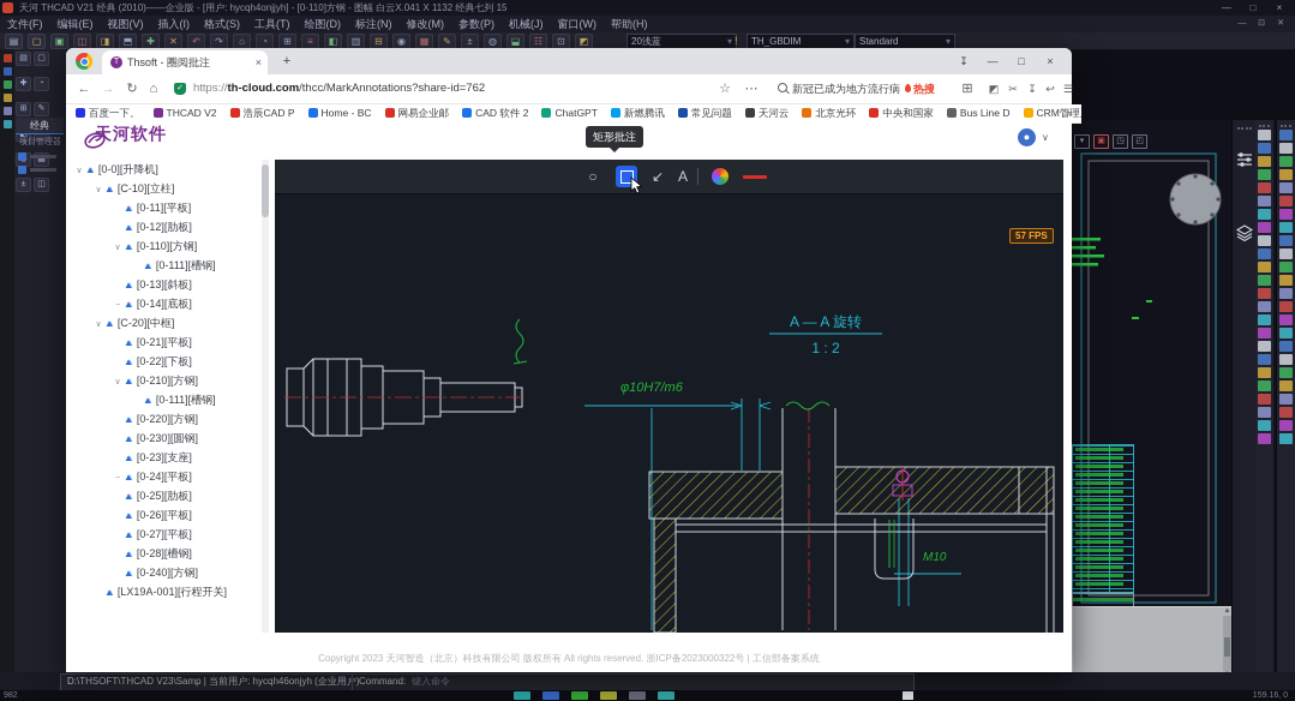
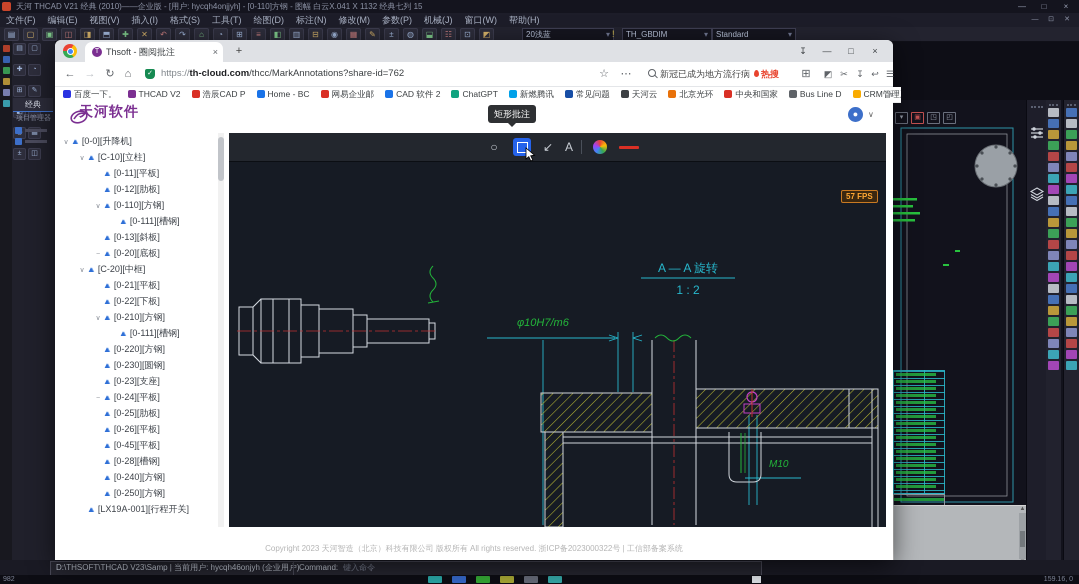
  天河 THCAD V21 经典 (2010)——企业版 - [用户: hycqh4onjjyh] - [0-110]方钢 - 图幅 白云X.041 X 1132 经典七列 15
  — □ ×
  文件(F) 编辑(E) 视图(V) 插入(I) 格式(S) 工具(T) 绘图(D) 标注(N) 修改(M) 参数(P) 机械(J) 窗口(W) 帮助(H)
  ▤ ▢ ▣ ◫ ◨ ⬒ ✚ ✕ ↶ ↷ ⌂ ◔ ⊞ ≡ ◧ ▥ ⊟ ◉ ▦ ✎ ± ◍ ⬓ ☷ ⊡ ◩
  20浅蓝
  ▾
  !
  TH_GBDIM
  ▾
  Standard
  ▾
  经典
  D:\THSOFT\THCAD V23\Samp | 当前用户: hycqh46onjyh (企业用户)
  Command: 键入命令
  Thsoft - 圈阅批注
  ×
  +
  ↧ — □ ×
  ←
  →
  ↻
  ⌂
  https://th-cloud.com/thcc/MarkAnnotations?share-id=762
  ☆
  ⋯
  新冠已成为地方流行病 热搜
  ⊞
  ◩
  ✂
  ↧
  ↩
  ☰
  百度一下。 THCAD V2 浩辰CAD P Home - BC 网易企业邮 CAD 软件 2 ChatGPT 新燃腾讯 常见问题 天河云 北京光环 中央和国家 Bus Line D CRM管理
  »
  天河软件
  ●
  ∨
  矩形批注
  ▲ [0-0][升降机]
  ▲ [C-10][立柱]
  ▲ [0-11][平板]
  ▲ [0-12][肋板]
  ▲ [0-110][方钢]
  ▲ [0-111][槽钢]
  ▲ [0-13][斜板]
- ▲ [0-14][底板]
+ ▲ [0-20][底板]
  ▲ [C-20][中框]
  ▲ [0-21][平板]
  ▲ [0-22][下板]
  ▲ [0-210][方钢]
  ▲ [0-111][槽钢]
  ▲ [0-220][方钢]
  ▲ [0-230][圆钢]
  ▲ [0-23][支座]
  ▲ [0-24][平板]
  ▲ [0-25][肋板]
  ▲ [0-26][平板]
- ▲ [0-27][平板]
+ ▲ [0-45][平板]
  ▲ [0-28][槽钢]
  ▲ [0-240][方钢]
+ ▲ [0-250][方钢]
  ▲ [LX19A-001][行程开关]
  ○
  ↙
  A
  57 FPS
  A — A 旋转
  1 : 2
  φ10H7/m6
  M10
  Copyright 2023 天河智造（北京）科技有限公司 版权所有 All rights reserved. 浙ICP备2023000322号 | 工信部备案系统
